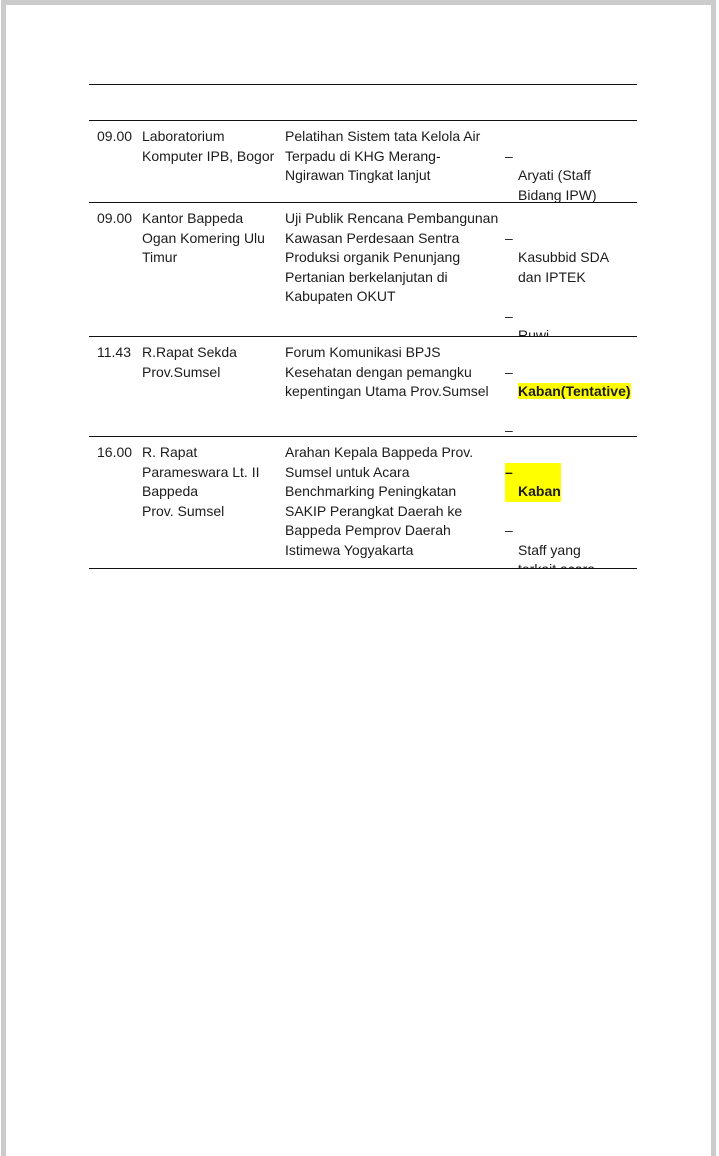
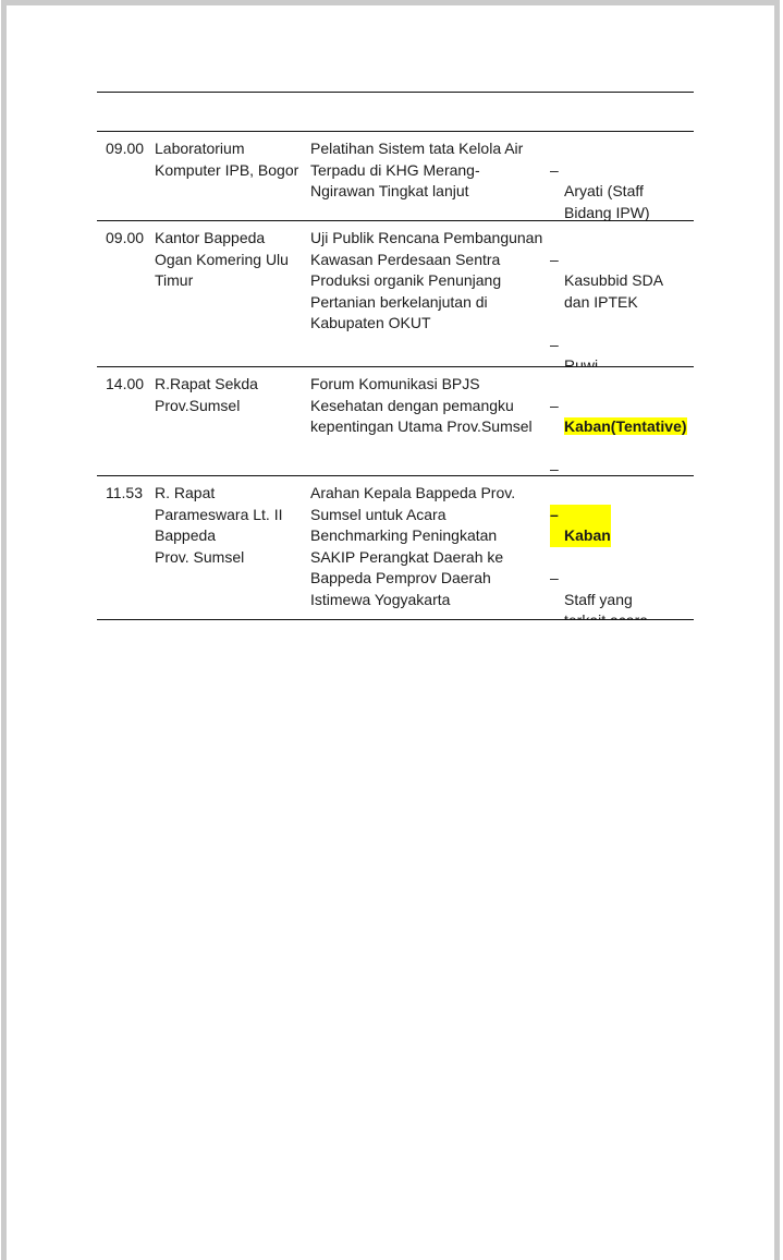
  09.00
  Laboratorium
  Komputer IPB, Bogor
  Pelatihan Sistem tata Kelola Air
  Terpadu di KHG Merang-
  Ngirawan Tingkat lanjut
  –
  Aryati (Staff
  Bidang IPW)
  09.00
  Kantor Bappeda
  Ogan Komering Ulu
  Timur
  Uji Publik Rencana Pembangunan
  Kawasan Perdesaan Sentra
  Produksi organik Penunjang
  Pertanian berkelanjutan di
  Kabupaten OKUT
  –
  Kasubbid SDA
  dan IPTEK
  –
  Ruwi
- 11.43
+ 14.00
  R.Rapat Sekda
  Prov.Sumsel
  Forum Komunikasi BPJS
  Kesehatan dengan pemangku
  kepentingan Utama Prov.Sumsel
  –
  Kaban(Tentative)
  –
- 16.00
+ 11.53
  R. Rapat
  Parameswara Lt. II
  Bappeda
  Prov. Sumsel
  Arahan Kepala Bappeda Prov.
  Sumsel untuk Acara
  Benchmarking Peningkatan
  SAKIP Perangkat Daerah ke
  Bappeda Pemprov Daerah
  Istimewa Yogyakarta
  –
  Kaban
  –
  Staff yang
